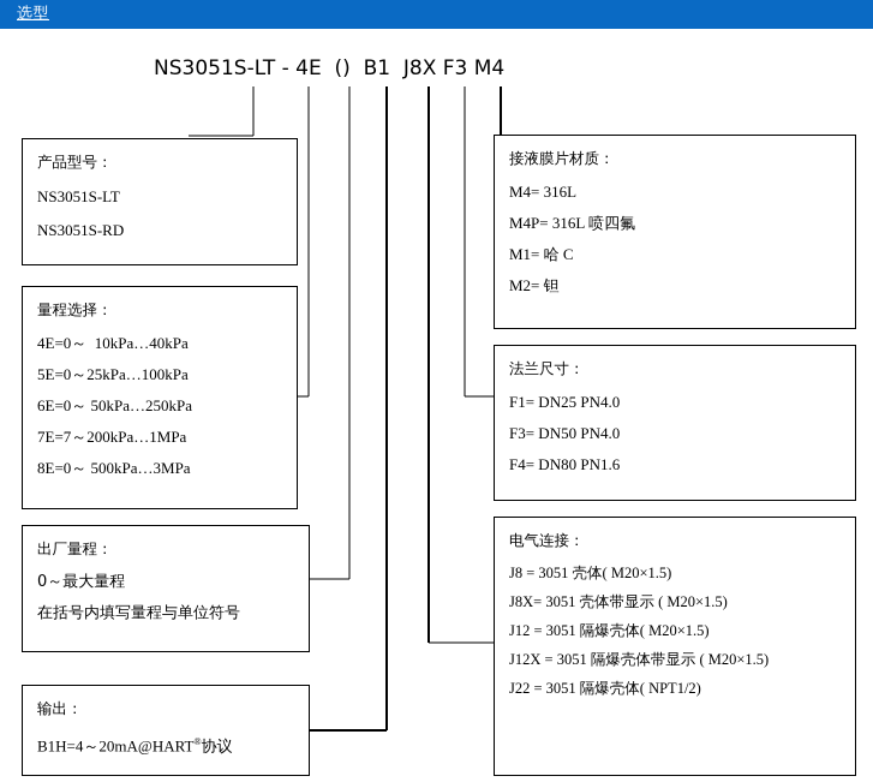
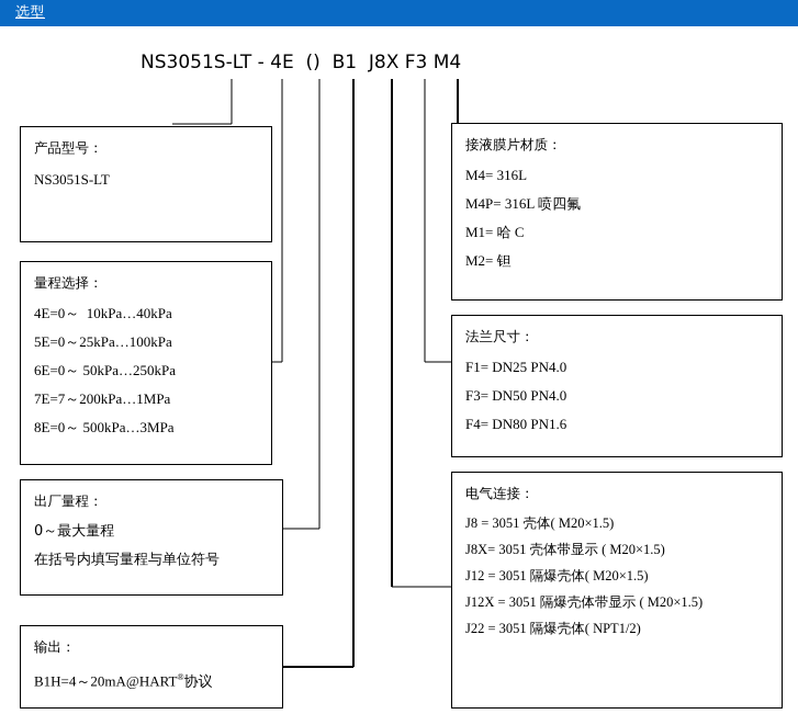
  选型
  NS3051S-LT - 4E () B1 J8X F3 M4
  产品型号：
  NS3051S-LT
- NS3051S-RD
  量程选择：
  4E=0～ 10kPa…40kPa
  5E=0～25kPa…100kPa
  6E=0～ 50kPa…250kPa
  7E=7～200kPa…1MPa
  8E=0～ 500kPa…3MPa
  出厂量程：
  0～最大量程
  在括号内填写量程与单位符号
  输出：
  B1H=4～20mA@HART®协议
  接液膜片材质：
  M4= 316L
  M4P= 316L 喷四氟
  M1= 哈 C
  M2= 钽
  法兰尺寸：
  F1= DN25 PN4.0
  F3= DN50 PN4.0
  F4= DN80 PN1.6
  电气连接：
  J8 = 3051 壳体( M20×1.5)
  J8X= 3051 壳体带显示 ( M20×1.5)
  J12 = 3051 隔爆壳体( M20×1.5)
  J12X = 3051 隔爆壳体带显示 ( M20×1.5)
  J22 = 3051 隔爆壳体( NPT1/2)
